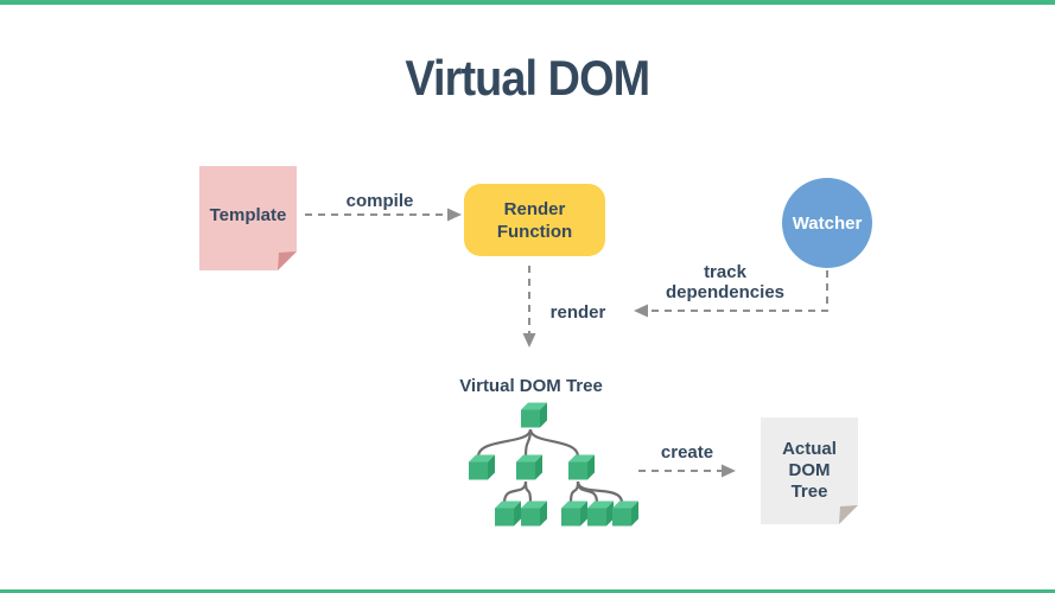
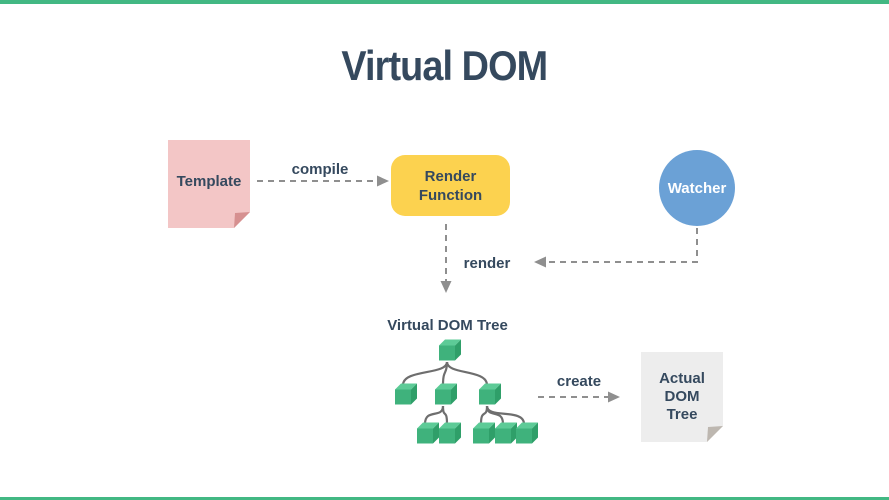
  Virtual DOM
  Template
  compile
  Render
  Function
  Watcher
- track
- dependencies
  render
  Virtual DOM Tree
  create
  Actual
  DOM
  Tree
